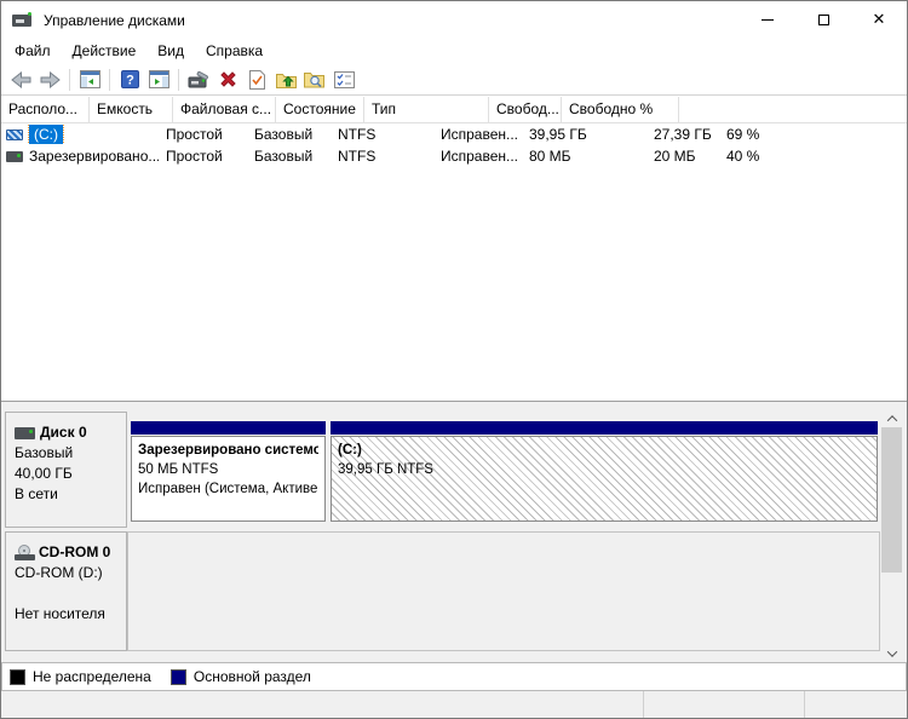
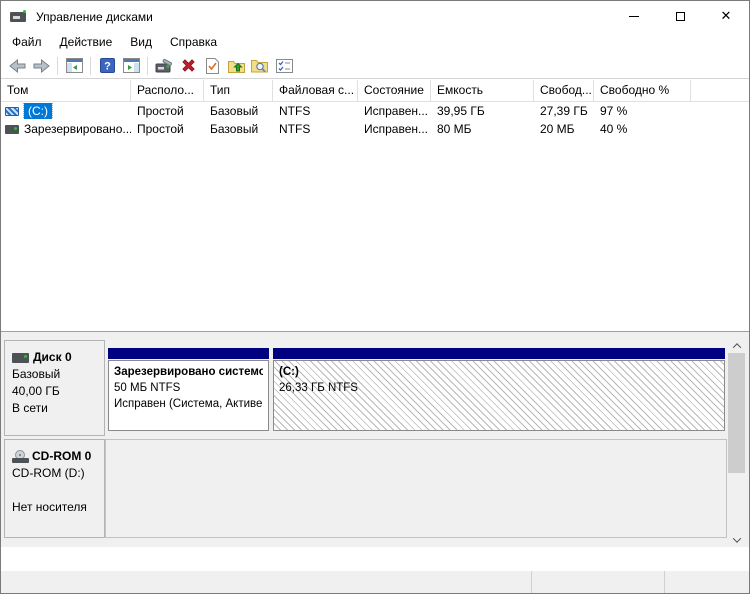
  Управление дисками
  ✕
  Файл
  Действие
  Вид
  Справка
  ?
+ Том
  Располо...
- Емкость
+ Тип
  Файловая с...
  Состояние
- Тип
+ Емкость
  Свобод...
  Свободно %
  (C:)
  Простой
  Базовый
  NTFS
  Исправен...
  39,95 ГБ
  27,39 ГБ
- 69 %
+ 97 %
  Зарезервировано...
  Простой
  Базовый
  NTFS
  Исправен...
  80 МБ
  20 МБ
  40 %
  Диск 0
  Базовый
  40,00 ГБ
  В сети
  Зарезервировано системо
  50 МБ NTFS
  (C:)
- 39,95 ГБ NTFS
+ 26,33 ГБ NTFS
  CD-ROM 0
  CD-ROM (D:)
  Нет носителя
- Не распределена
- Основной раздел
